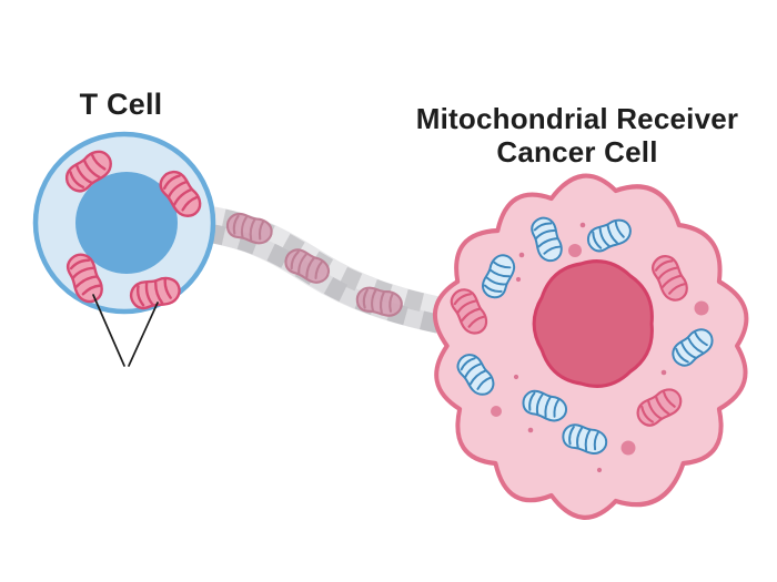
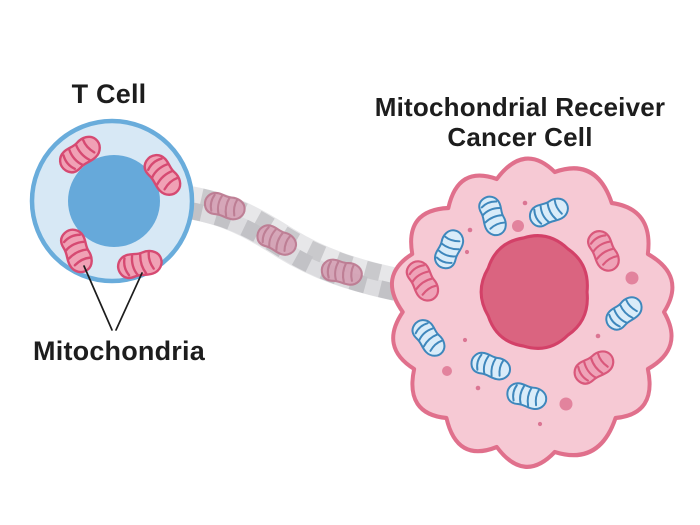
  T Cell
  Mitochondrial Receiver
  Cancer Cell
+ Mitochondria
